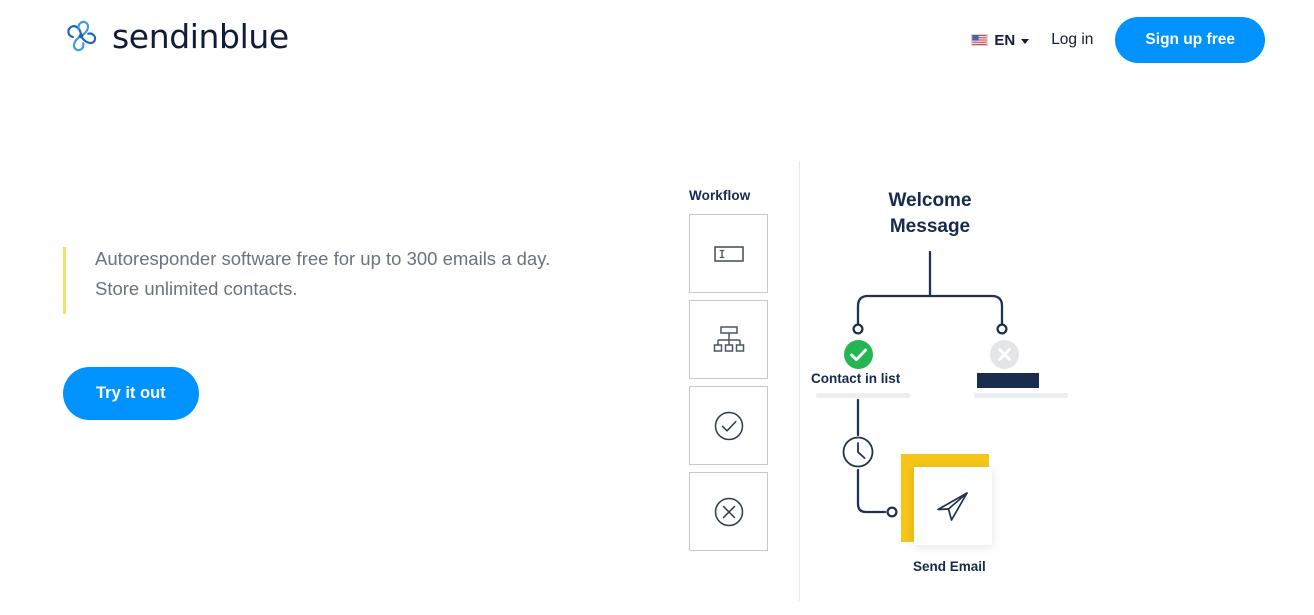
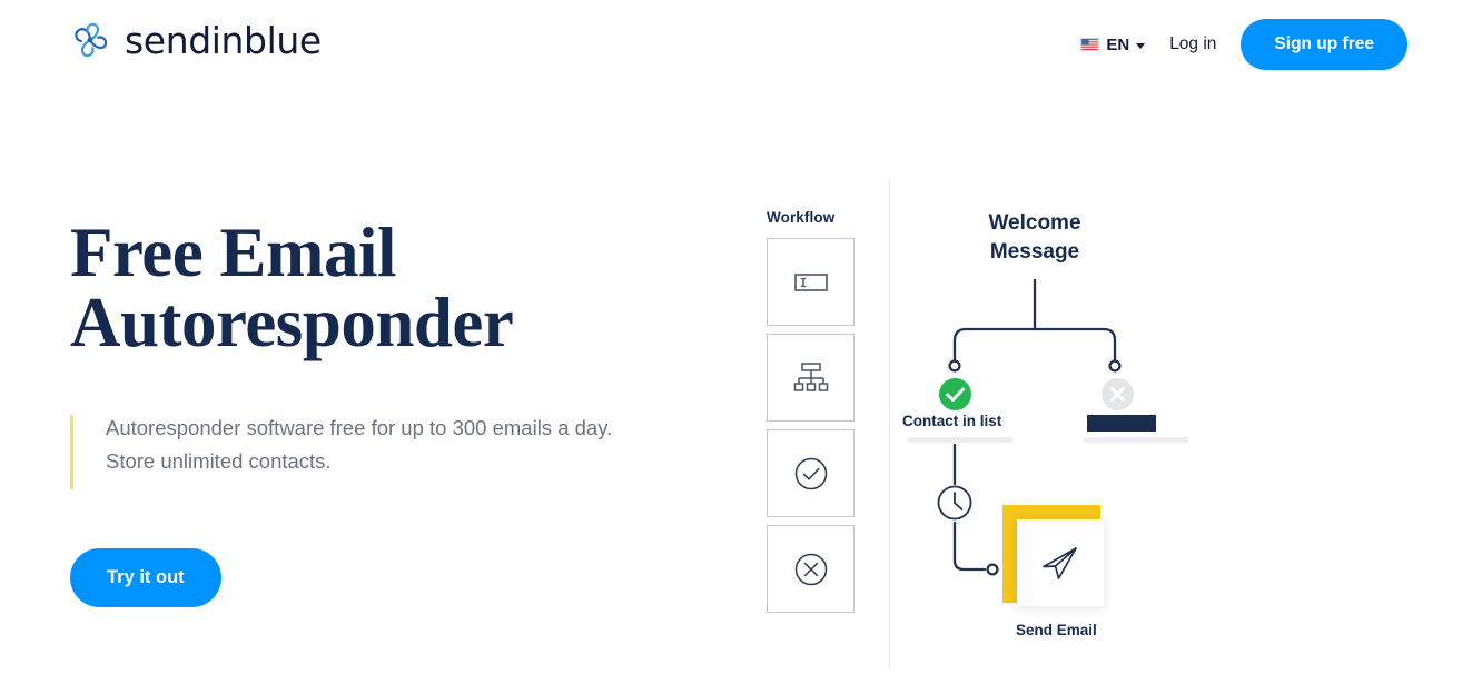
  sendinblue
  EN
  Log in
  Sign up free
+ Free Email
+ Autoresponder
  Autoresponder software free for up to 300 emails a day.
  Store unlimited contacts.
  Try it out
  Workflow
  Welcome
  Message
  Contact in list
  Send Email
